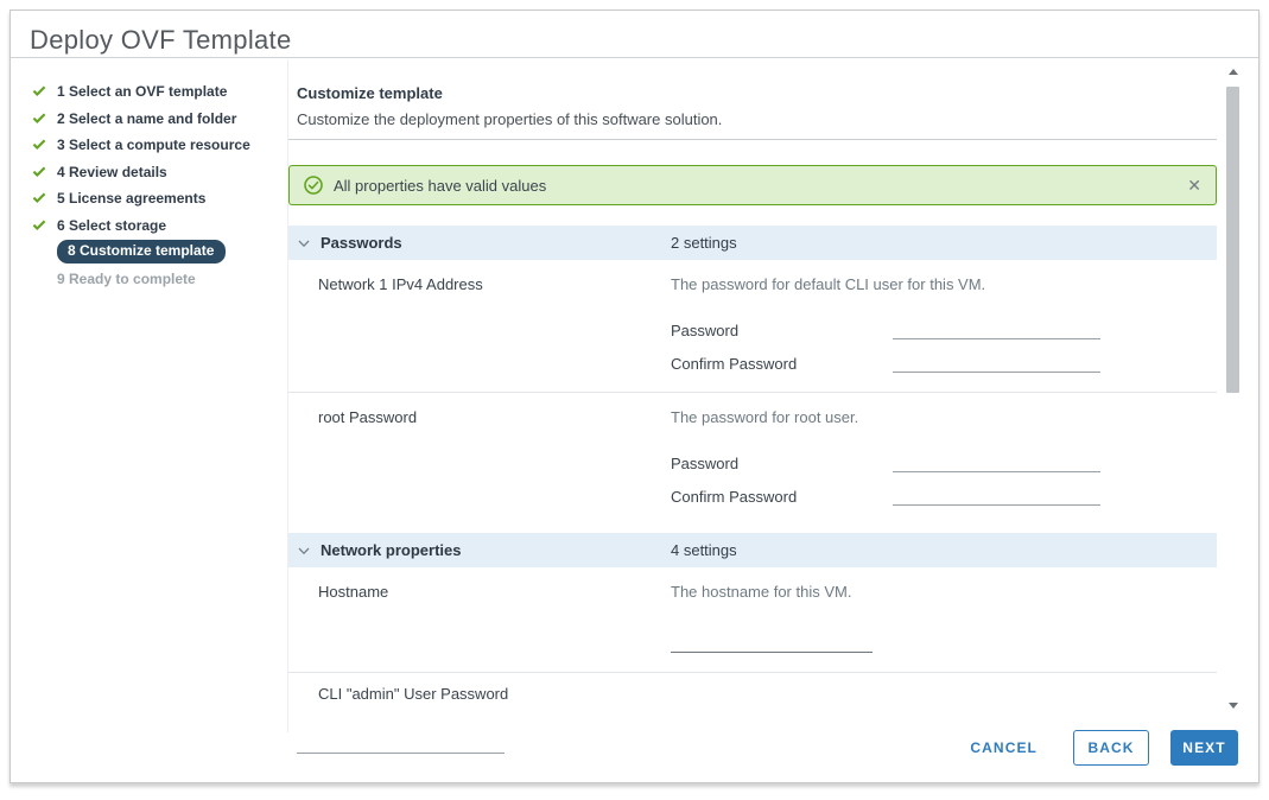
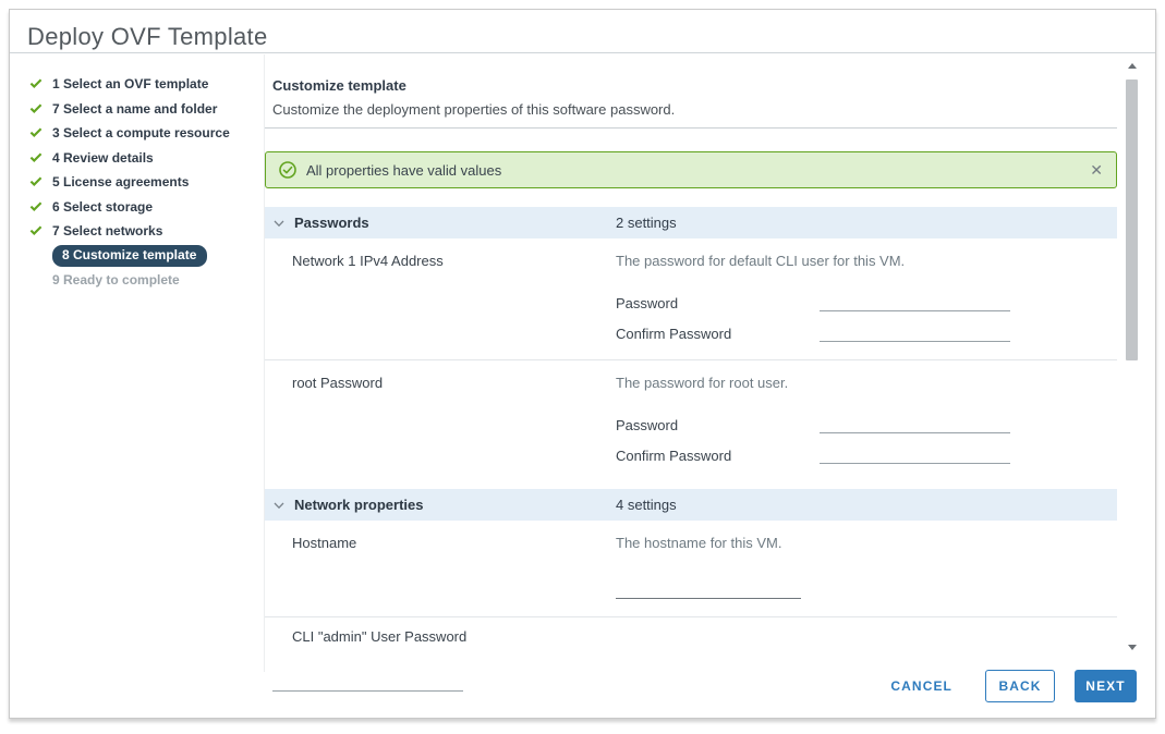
  Deploy OVF Template
  1 Select an OVF template
- 2 Select a name and folder
+ 7 Select a name and folder
  3 Select a compute resource
  4 Review details
  5 License agreements
  6 Select storage
+ 7 Select networks
  8 Customize template
  9 Ready to complete
  Customize template
- Customize the deployment properties of this software solution.
+ Customize the deployment properties of this software password.
  All properties have valid values
  ✕
  Passwords
  2 settings
  Network 1 IPv4 Address
  The password for default CLI user for this VM.
  Password
  Confirm Password
  root Password
  The password for root user.
  Password
  Confirm Password
  Network properties
  4 settings
  Hostname
  The hostname for this VM.
  CLI "admin" User Password
  CANCEL
  BACK
  NEXT
